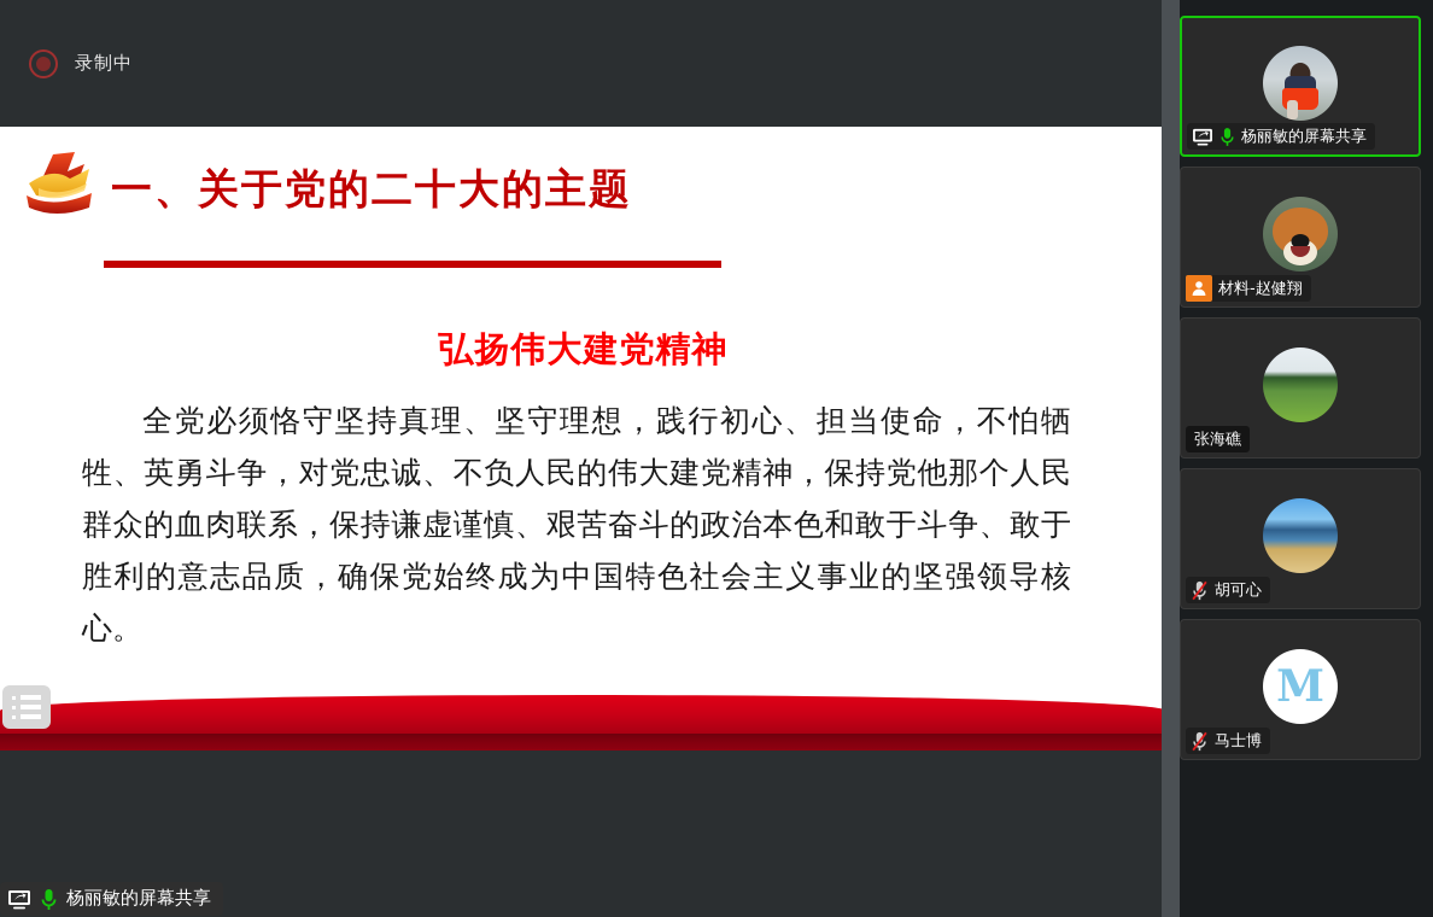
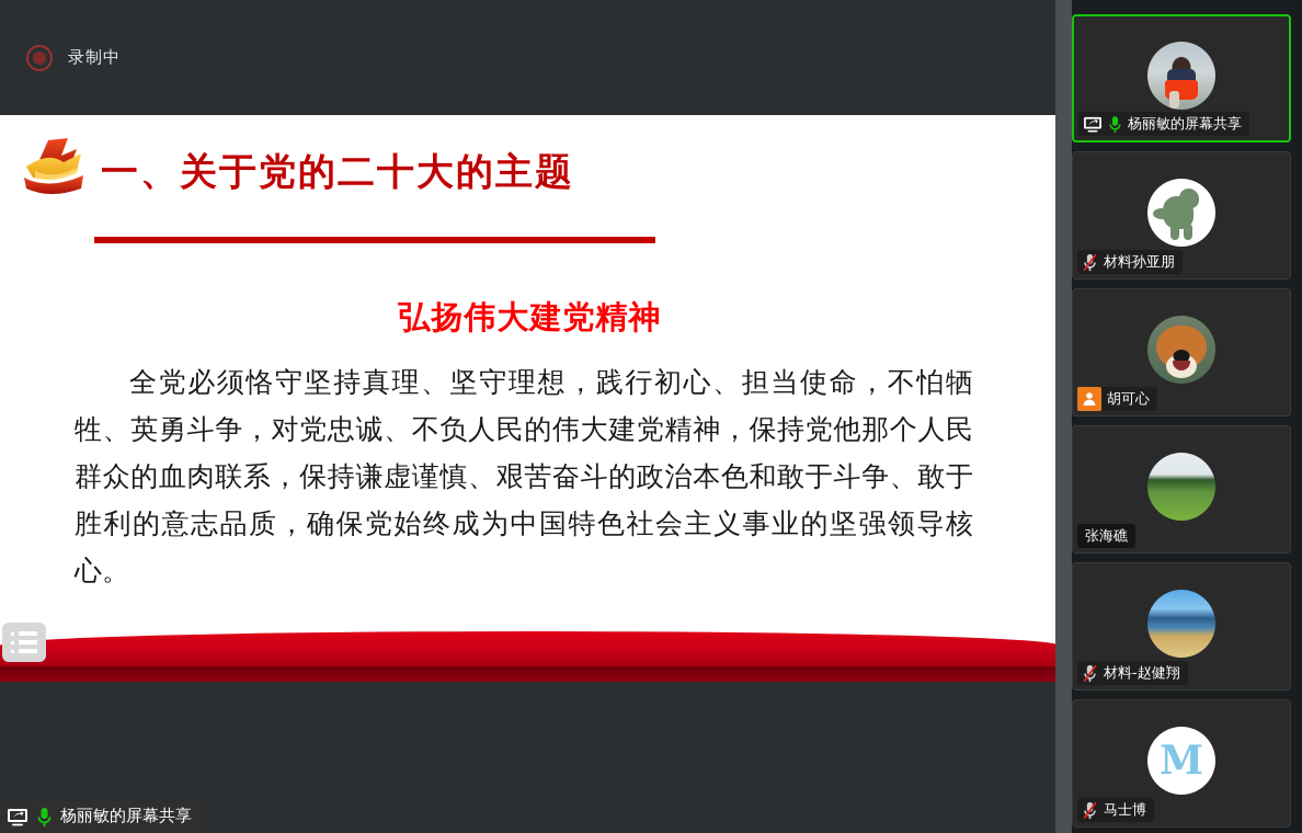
  录制中
  一、关于党的二十大的主题
  弘扬伟大建党精神
  全党必须恪守坚持真理、坚守理想，践行初心、担当使命，不怕牺牲、英勇斗争，对党忠诚、不负人民的伟大建党精神，保持党他那个人民群众的血肉联系，保持谦虚谨慎、艰苦奋斗的政治本色和敢于斗争、敢于胜利的意志品质，确保党始终成为中国特色社会主义事业的坚强领导核心。
  杨丽敏的屏幕共享
  杨丽敏的屏幕共享
+ 材料孙亚朋
- 材料-赵健翔
+ 胡可心
  张海礁
- 胡可心
+ 材料-赵健翔
  M
  马士博
